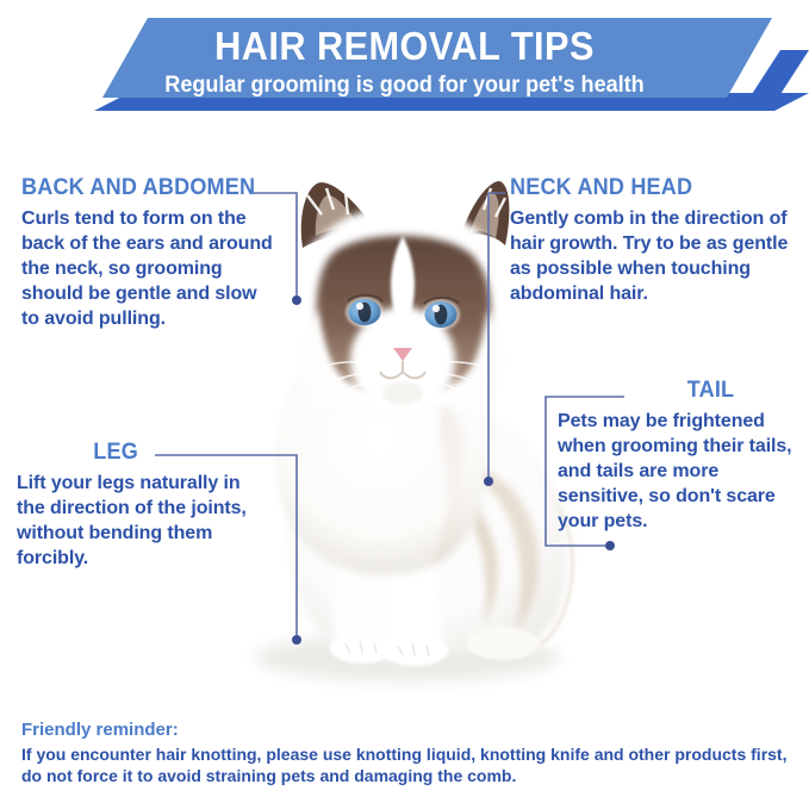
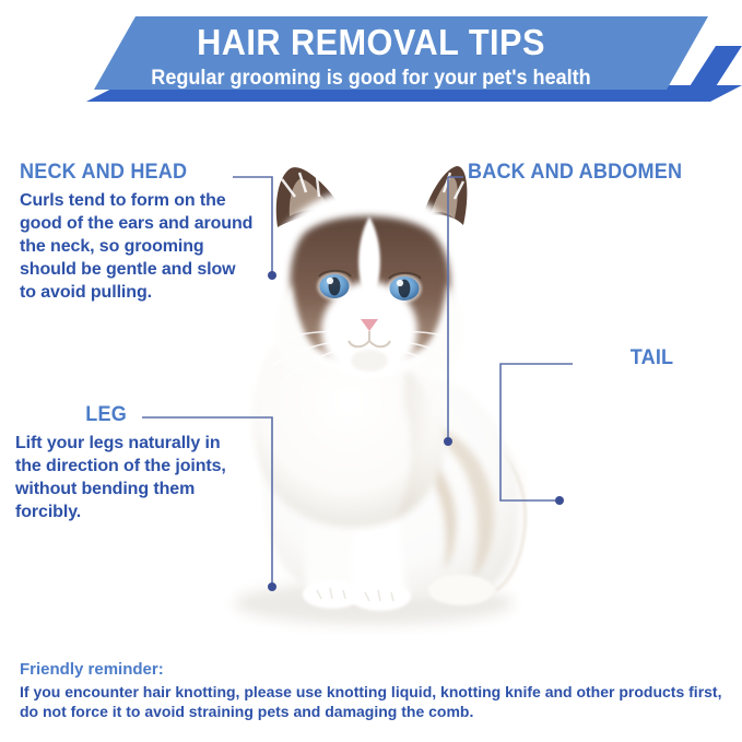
  HAIR REMOVAL TIPS
  Regular grooming is good for your pet's health
- BACK AND ABDOMEN
+ NECK AND HEAD
- Curls tend to form on the back of the ears and around the neck, so grooming should be gentle and slow to avoid pulling.
+ Curls tend to form on the good of the ears and around the neck, so grooming should be gentle and slow to avoid pulling.
- NECK AND HEAD
+ BACK AND ABDOMEN
- Gently comb in the direction of hair growth. Try to be as gentle as possible when touching abdominal hair.
  TAIL
- Pets may be frightened when grooming their tails, and tails are more sensitive, so don't scare your pets.
  LEG
  Lift your legs naturally in the direction of the joints, without bending them forcibly.
  Friendly reminder:
  If you encounter hair knotting, please use knotting liquid, knotting knife and other products first, do not force it to avoid straining pets and damaging the comb.
